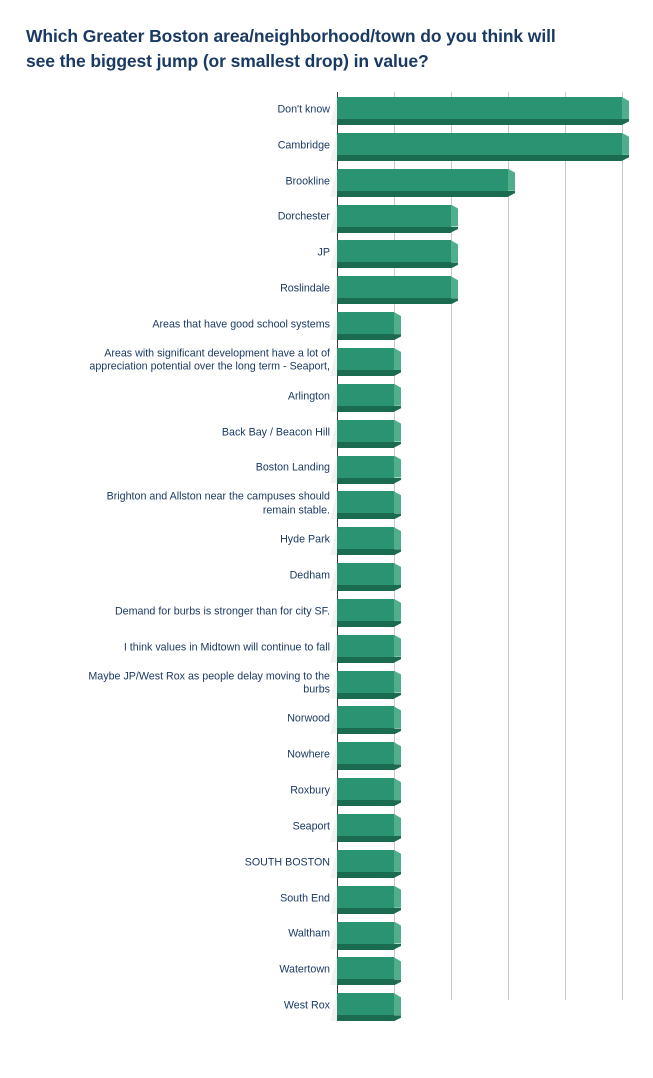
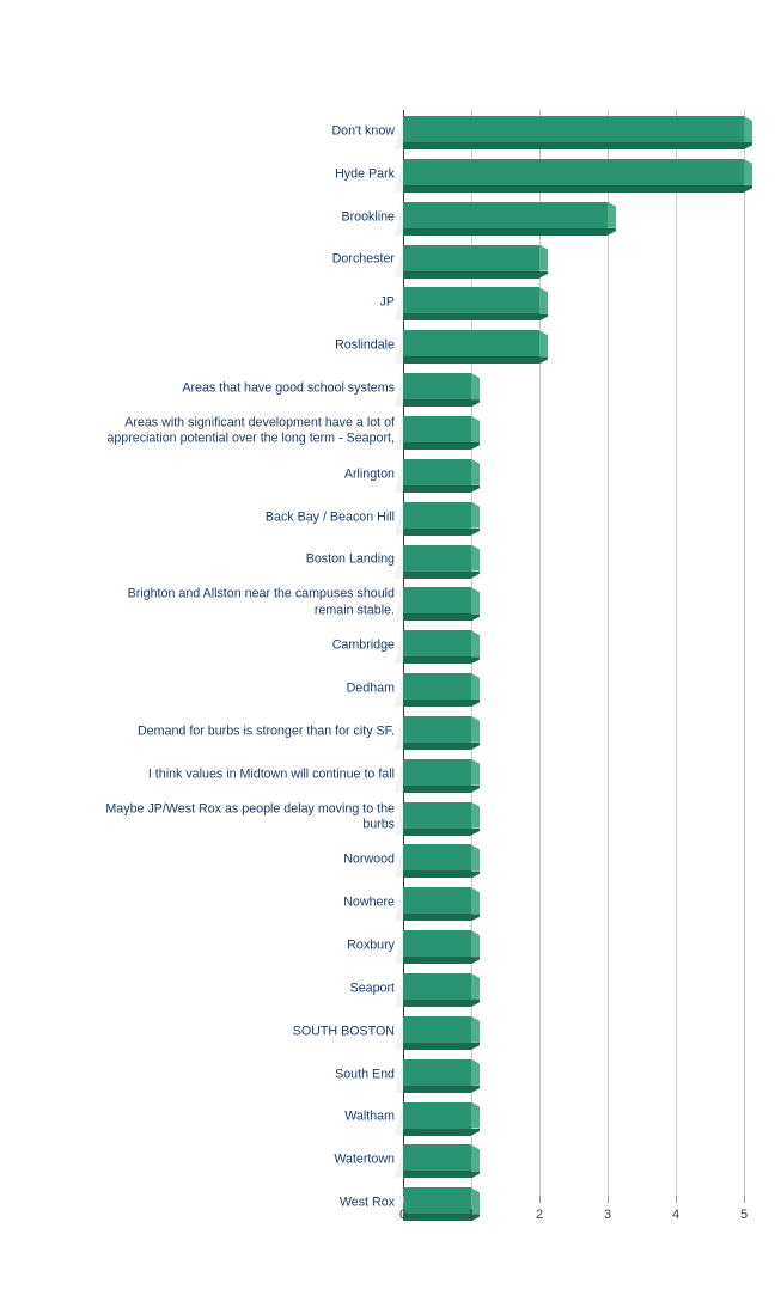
- Which Greater Boston area/neighborhood/town do you think will
- see the biggest jump (or smallest drop) in value?
  Don't know
- Cambridge
+ Hyde Park
  Brookline
  Dorchester
  JP
  Roslindale
  Areas that have good school systems
  Areas with significant development have a lot of
  appreciation potential over the long term - Seaport,
  Arlington
  Back Bay / Beacon Hill
  Boston Landing
  Brighton and Allston near the campuses should
  remain stable.
- Hyde Park
+ Cambridge
  Dedham
  Demand for burbs is stronger than for city SF.
  I think values in Midtown will continue to fall
  Maybe JP/West Rox as people delay moving to the
  burbs
  Norwood
  Nowhere
  Roxbury
  Seaport
  SOUTH BOSTON
  South End
  Waltham
  Watertown
  West Rox
+ 0
+ 1
+ 2
+ 3
+ 4
+ 5
